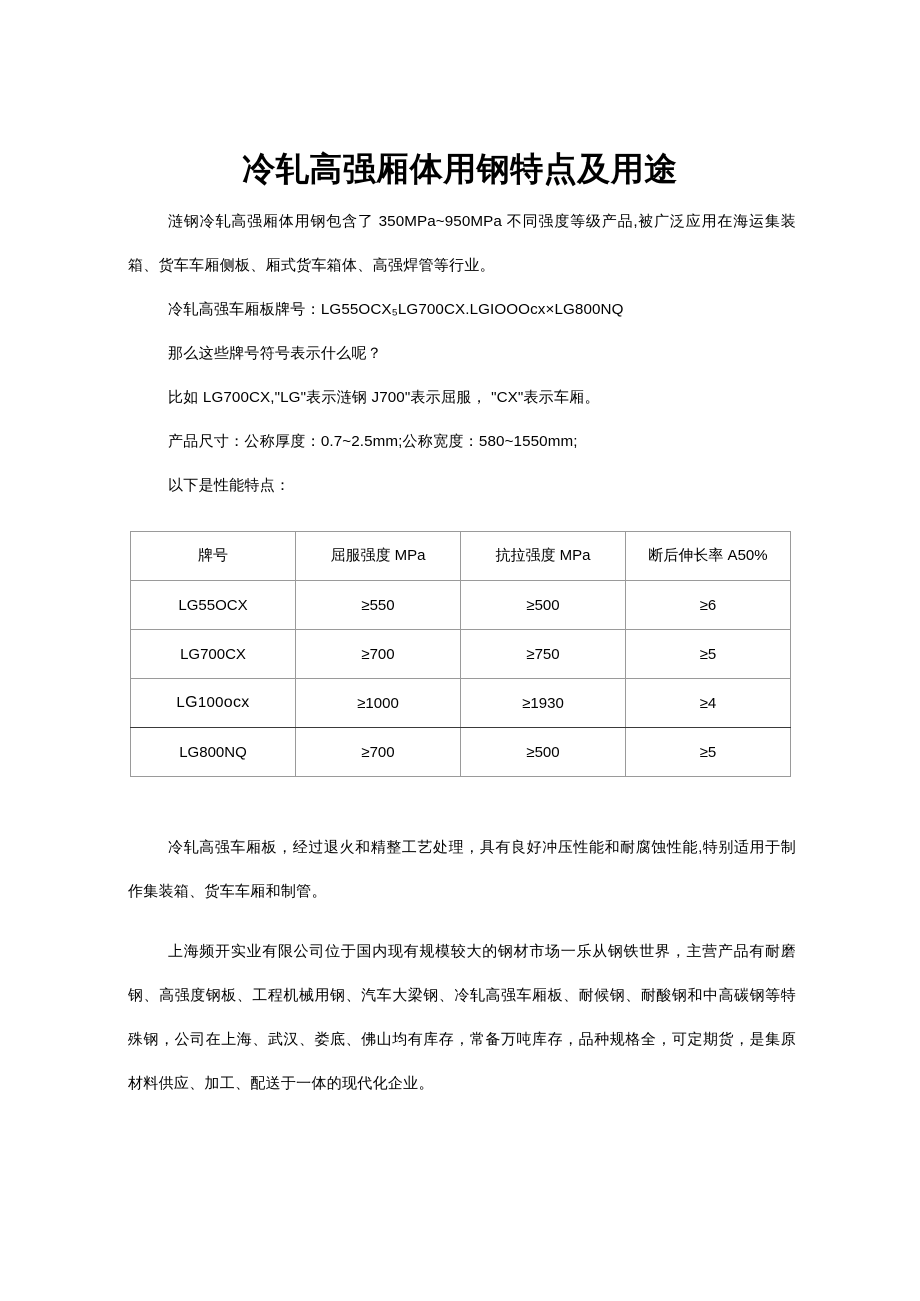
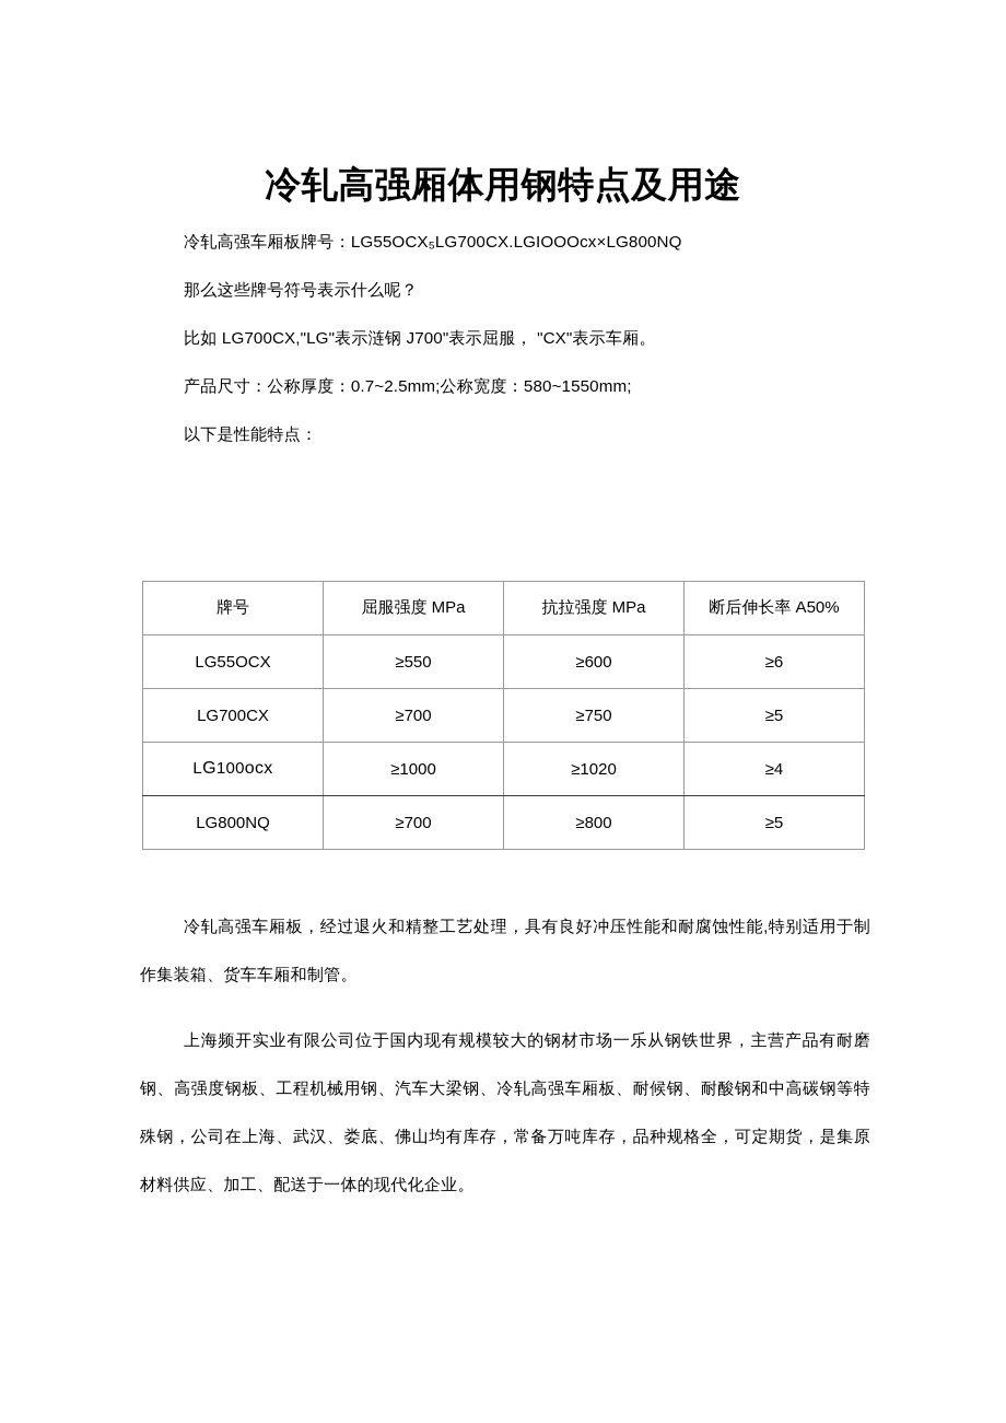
  冷轧高强厢体用钢特点及用途
- 涟钢冷轧高强厢体用钢包含了 350MPa~950MPa 不同强度等级产品,被广泛应用在海运集装箱、货车车厢侧板、厢式货车箱体、高强焊管等行业。
  冷轧高强车厢板牌号：LG55OCX₅LG700CX.LGIOOOcx×LG800NQ
  那么这些牌号符号表示什么呢？
  比如 LG700CX,"LG"表示涟钢 J700"表示屈服， "CX"表示车厢。
  产品尺寸：公称厚度：0.7~2.5mm;公称宽度：580~1550mm;
  以下是性能特点：
  牌号	屈服强度 MPa	抗拉强度 MPa	断后伸长率 A50%
- LG55OCX	≥550	≥500	≥6
+ LG55OCX	≥550	≥600	≥6
  LG700CX	≥700	≥750	≥5
- LG100ocx	≥1000	≥1930	≥4
+ LG100ocx	≥1000	≥1020	≥4
- LG800NQ	≥700	≥500	≥5
+ LG800NQ	≥700	≥800	≥5
  冷轧高强车厢板，经过退火和精整工艺处理，具有良好冲压性能和耐腐蚀性能,特别适用于制作集装箱、货车车厢和制管。
  上海频开实业有限公司位于国内现有规模较大的钢材市场一乐从钢铁世界，主营产品有耐磨钢、高强度钢板、工程机械用钢、汽车大梁钢、冷轧高强车厢板、耐候钢、耐酸钢和中高碳钢等特殊钢，公司在上海、武汉、娄底、佛山均有库存，常备万吨库存，品种规格全，可定期货，是集原材料供应、加工、配送于一体的现代化企业。
